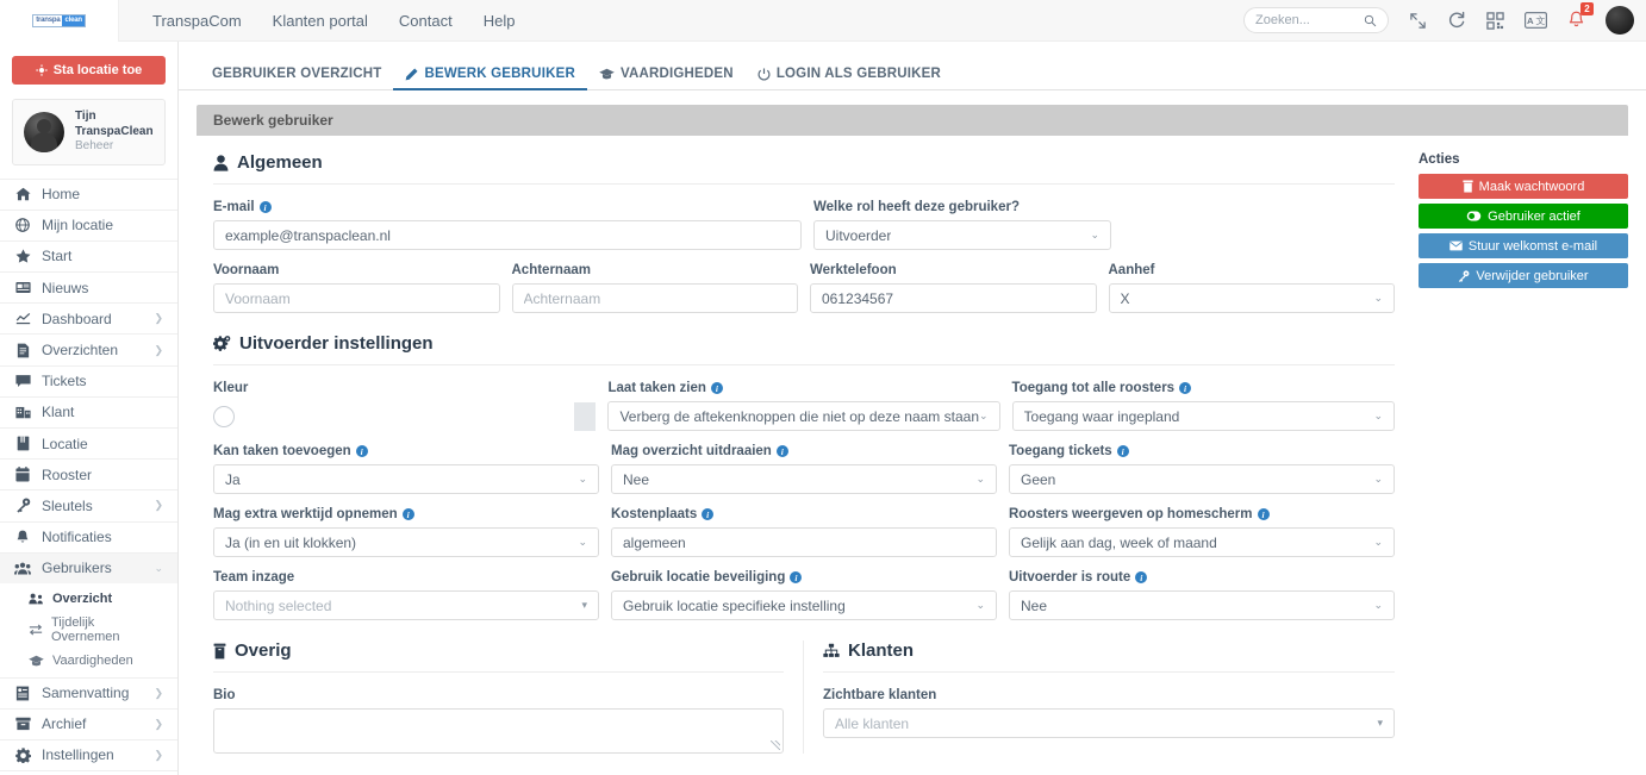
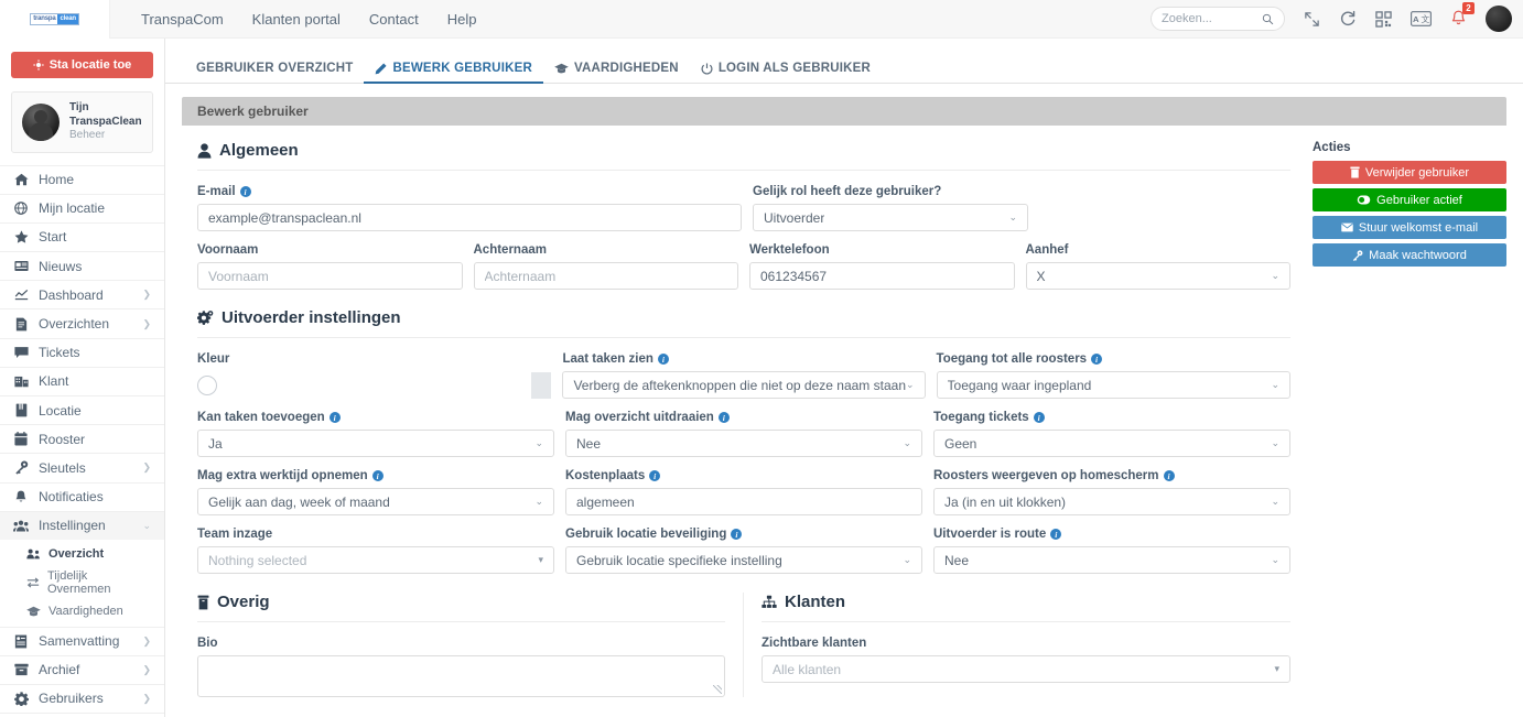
  TranspaCom
  Klanten portal
  Contact
  Help
  Zoeken...
  A
  文
  2
  Sta locatie toe
  Tijn TranspaClean
  Beheer
  Home
  Mijn locatie
  Start
  Nieuws
  Dashboard
  ❯
  Overzichten
  ❯
  Tickets
  Klant
  Locatie
  Rooster
  Sleutels
  ❯
  Notificaties
- Gebruikers
+ Instellingen
  ⌄
  Overzicht
  Tijdelijk Overnemen
  Vaardigheden
  Samenvatting
  ❯
  Archief
  ❯
- Instellingen
+ Gebruikers
  ❯
  GEBRUIKER OVERZICHT
  BEWERK GEBRUIKER
  VAARDIGHEDEN
  LOGIN ALS GEBRUIKER
  Bewerk gebruiker
  Algemeen
  E-mail
  i
  example@transpaclean.nl
- Welke rol heeft deze gebruiker?
+ Gelijk rol heeft deze gebruiker?
  Uitvoerder
  ⌄
  Voornaam
  Voornaam
  Achternaam
  Achternaam
  Werktelefoon
  061234567
  Aanhef
  X
  ⌄
  Uitvoerder instellingen
  Kleur
  Laat taken zien
  i
  Verberg de aftekenknoppen die niet op deze naam staan
  ⌄
  Toegang tot alle roosters
  i
  Toegang waar ingepland
  ⌄
  Kan taken toevoegen
  i
  Ja
  ⌄
  Mag overzicht uitdraaien
  i
  Nee
  ⌄
  Toegang tickets
  i
  Geen
  ⌄
  Mag extra werktijd opnemen
  i
- Ja (in en uit klokken)
+ Gelijk aan dag, week of maand
  ⌄
  Kostenplaats
  i
  algemeen
  Roosters weergeven op homescherm
  i
- Gelijk aan dag, week of maand
+ Ja (in en uit klokken)
  ⌄
  Team inzage
  Nothing selected
  ▾
  Gebruik locatie beveiliging
  i
  Gebruik locatie specifieke instelling
  ⌄
  Uitvoerder is route
  i
  Nee
  ⌄
  Overig
  Bio
  Klanten
  Zichtbare klanten
  Alle klanten
  ▾
  Acties
- Maak wachtwoord
+ Verwijder gebruiker
  Gebruiker actief
  Stuur welkomst e-mail
- Verwijder gebruiker
+ Maak wachtwoord
